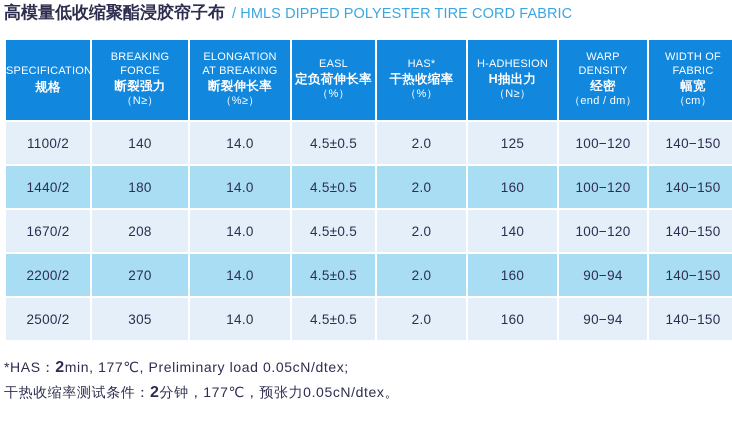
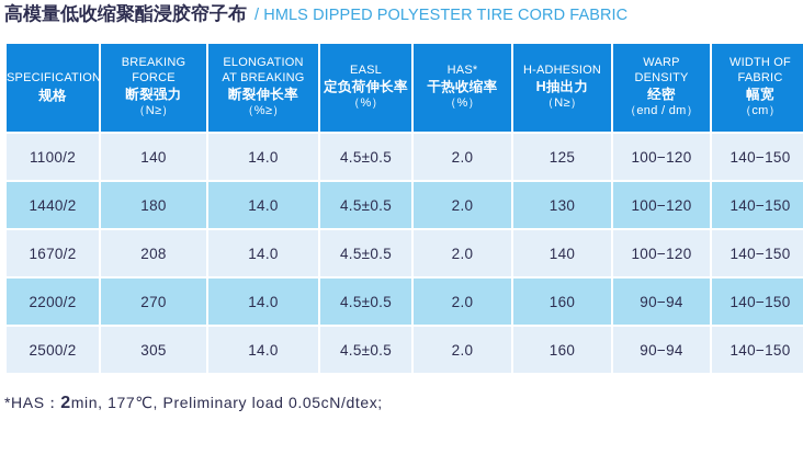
  高模量低收缩聚酯浸胶帘子布
  / HMLS DIPPED POLYESTER TIRE CORD FABRIC
  SPECIFICATION 规格	BREAKING FORCE 断裂强力 （N≥）	ELONGATION AT BREAKING 断裂伸长率 （%≥）	EASL 定负荷伸长率 （%）	HAS* 干热收缩率 （%）	H-ADHESION H抽出力 （N≥）	WARP DENSITY 经密 （end / dm）	WIDTH OF FABRIC 幅宽 （cm）
  1100/2	140	14.0	4.5±0.5	2.0	125	100−120	140−150
- 1440/2	180	14.0	4.5±0.5	2.0	160	100−120	140−150
+ 1440/2	180	14.0	4.5±0.5	2.0	130	100−120	140−150
  1670/2	208	14.0	4.5±0.5	2.0	140	100−120	140−150
  2200/2	270	14.0	4.5±0.5	2.0	160	90−94	140−150
  2500/2	305	14.0	4.5±0.5	2.0	160	90−94	140−150
  *HAS：2min, 177℃, Preliminary load 0.05cN/dtex;
- 干热收缩率测试条件：2分钟，177℃，预张力0.05cN/dtex。
